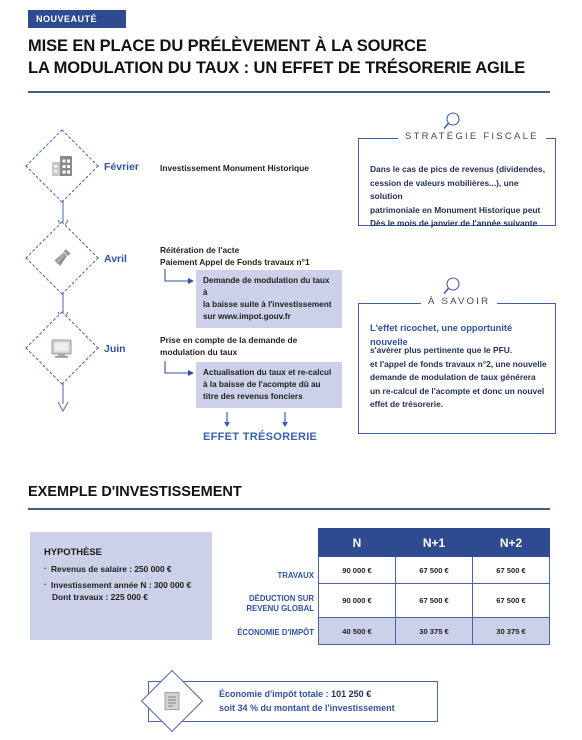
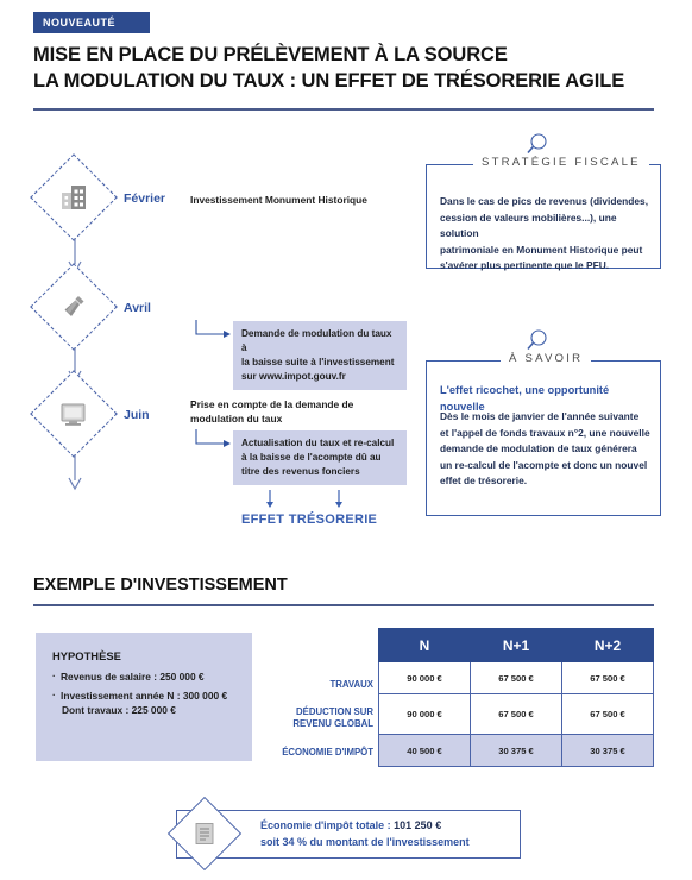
  NOUVEAUTÉ
  MISE EN PLACE DU PRÉLÈVEMENT À LA SOURCE
  LA MODULATION DU TAUX : UN EFFET DE TRÉSORERIE AGILE
  Février
  Investissement Monument Historique
  Avril
- Réitération de l'acte
- Paiement Appel de Fonds travaux n°1
  Demande de modulation du taux à
  la baisse suite à l'investissement
  sur www.impot.gouv.fr
  Juin
  Prise en compte de la demande de
  modulation du taux
  Actualisation du taux et re-calcul
  à la baisse de l'acompte dû au
  titre des revenus fonciers
  EFFET TRÉSORERIE
  STRATÉGIE FISCALE
  Dans le cas de pics de revenus (dividendes,
  cession de valeurs mobilières...), une solution
  patrimoniale en Monument Historique peut
- Dès le mois de janvier de l'année suivante
+ s'avérer plus pertinente que le PFU.
  À SAVOIR
  L'effet ricochet, une opportunité nouvelle
- s'avérer plus pertinente que le PFU.
+ Dès le mois de janvier de l'année suivante
  et l'appel de fonds travaux n°2, une nouvelle
  demande de modulation de taux générera
  un re-calcul de l'acompte et donc un nouvel
  effet de trésorerie.
  EXEMPLE D'INVESTISSEMENT
  HYPOTHÈSE
  Revenus de salaire : 250 000 €
  Investissement année N : 300 000 €
  Dont travaux : 225 000 €
  TRAVAUX
  DÉDUCTION SUR
  REVENU GLOBAL
  ÉCONOMIE D'IMPÔT
  N	N+1	N+2
  90 000 €	67 500 €	67 500 €
  90 000 €	67 500 €	67 500 €
  40 500 €	30 375 €	30 375 €
  Économie d'impôt totale : 101 250 €
  soit 34 % du montant de l'investissement
